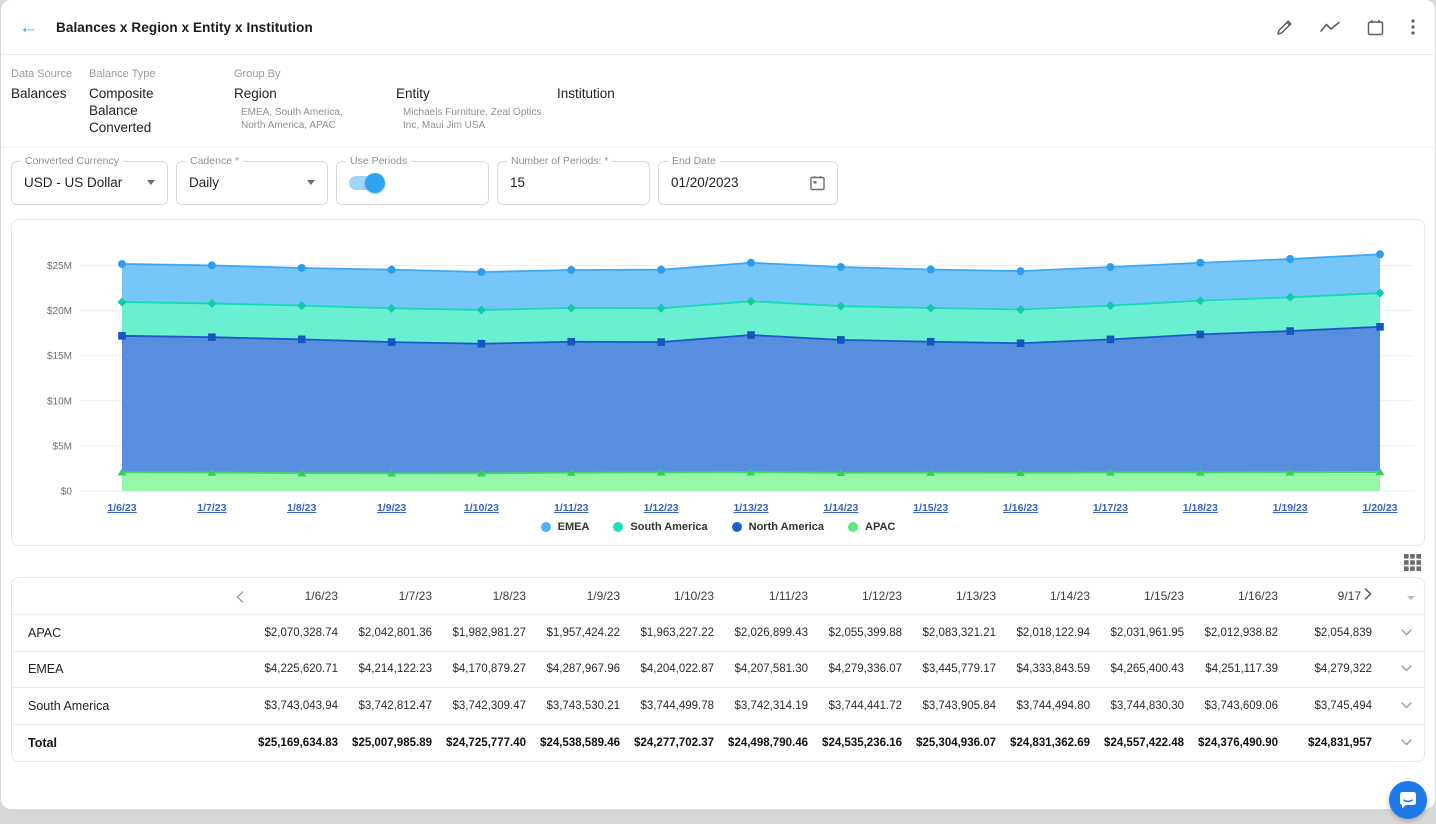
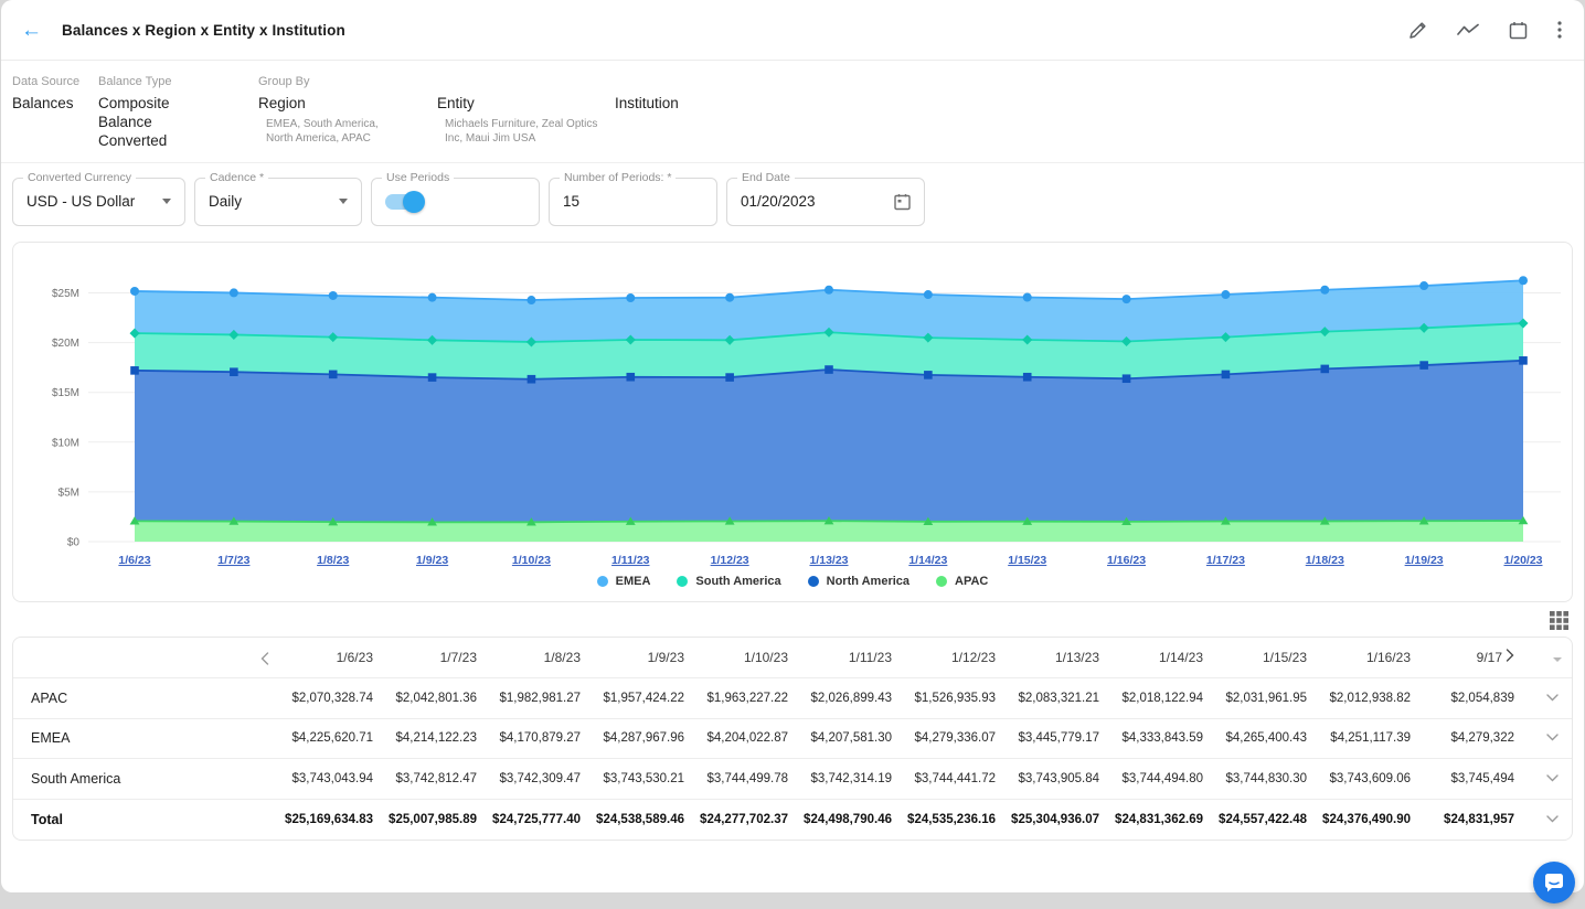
  ←
  Balances x Region x Entity x Institution
  Data Source
  Balances
  Balance Type
  Composite Balance Converted
  Group By
  Region
  EMEA, South America, North America, APAC
  Entity
  Michaels Furniture, Zeal Optics Inc, Maui Jim USA
  Institution
  Converted Currency
  USD - US Dollar
  Cadence *
  Daily
  Use Periods
  Number of Periods: *
  15
  End Date
  01/20/2023
  $0
  $5M
  $10M
  $15M
  $20M
  $25M
  1/6/23
  1/7/23
  1/8/23
  1/9/23
  1/10/23
  1/11/23
  1/12/23
  1/13/23
  1/14/23
  1/15/23
  1/16/23
  1/17/23
  1/18/23
  1/19/23
  1/20/23
  EMEA
  South America
  North America
  APAC
  	1/6/23	1/7/23	1/8/23	1/9/23	1/10/23	1/11/23	1/12/23	1/13/23	1/14/23	1/15/23	1/16/23	9/17
- APAC	$2,070,328.74	$2,042,801.36	$1,982,981.27	$1,957,424.22	$1,963,227.22	$2,026,899.43	$2,055,399.88	$2,083,321.21	$2,018,122.94	$2,031,961.95	$2,012,938.82	$2,054,839
+ APAC	$2,070,328.74	$2,042,801.36	$1,982,981.27	$1,957,424.22	$1,963,227.22	$2,026,899.43	$1,526,935.93	$2,083,321.21	$2,018,122.94	$2,031,961.95	$2,012,938.82	$2,054,839
  EMEA	$4,225,620.71	$4,214,122.23	$4,170,879.27	$4,287,967.96	$4,204,022.87	$4,207,581.30	$4,279,336.07	$3,445,779.17	$4,333,843.59	$4,265,400.43	$4,251,117.39	$4,279,322
  South America	$3,743,043.94	$3,742,812.47	$3,742,309.47	$3,743,530.21	$3,744,499.78	$3,742,314.19	$3,744,441.72	$3,743,905.84	$3,744,494.80	$3,744,830.30	$3,743,609.06	$3,745,494
  Total	$25,169,634.83	$25,007,985.89	$24,725,777.40	$24,538,589.46	$24,277,702.37	$24,498,790.46	$24,535,236.16	$25,304,936.07	$24,831,362.69	$24,557,422.48	$24,376,490.90	$24,831,957
